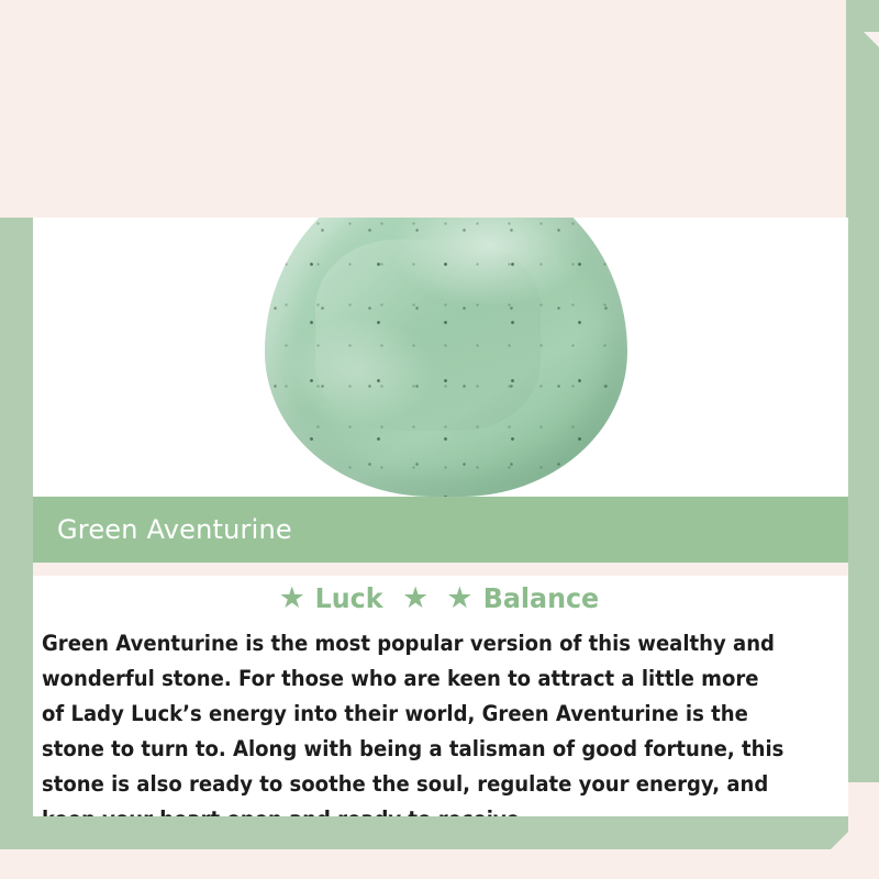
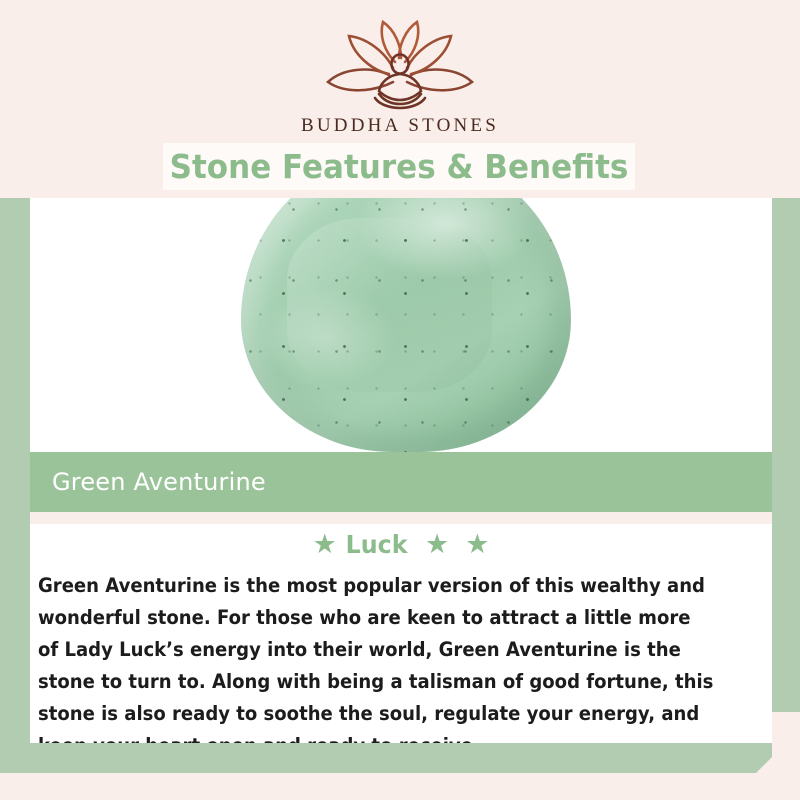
+ BUDDHA STONES
+ Stone Features & Benefits
  Green Aventurine
  ★
  Luck
  ★
  ★
- Balance
  Green Aventurine is the most popular version of this wealthy and wonderful stone. For those who are keen to attract a little more of Lady Luck’s energy into their world, Green Aventurine is the stone to turn to. Along with being a talisman of good fortune, this stone is also ready to soothe the soul, regulate your energy, and
